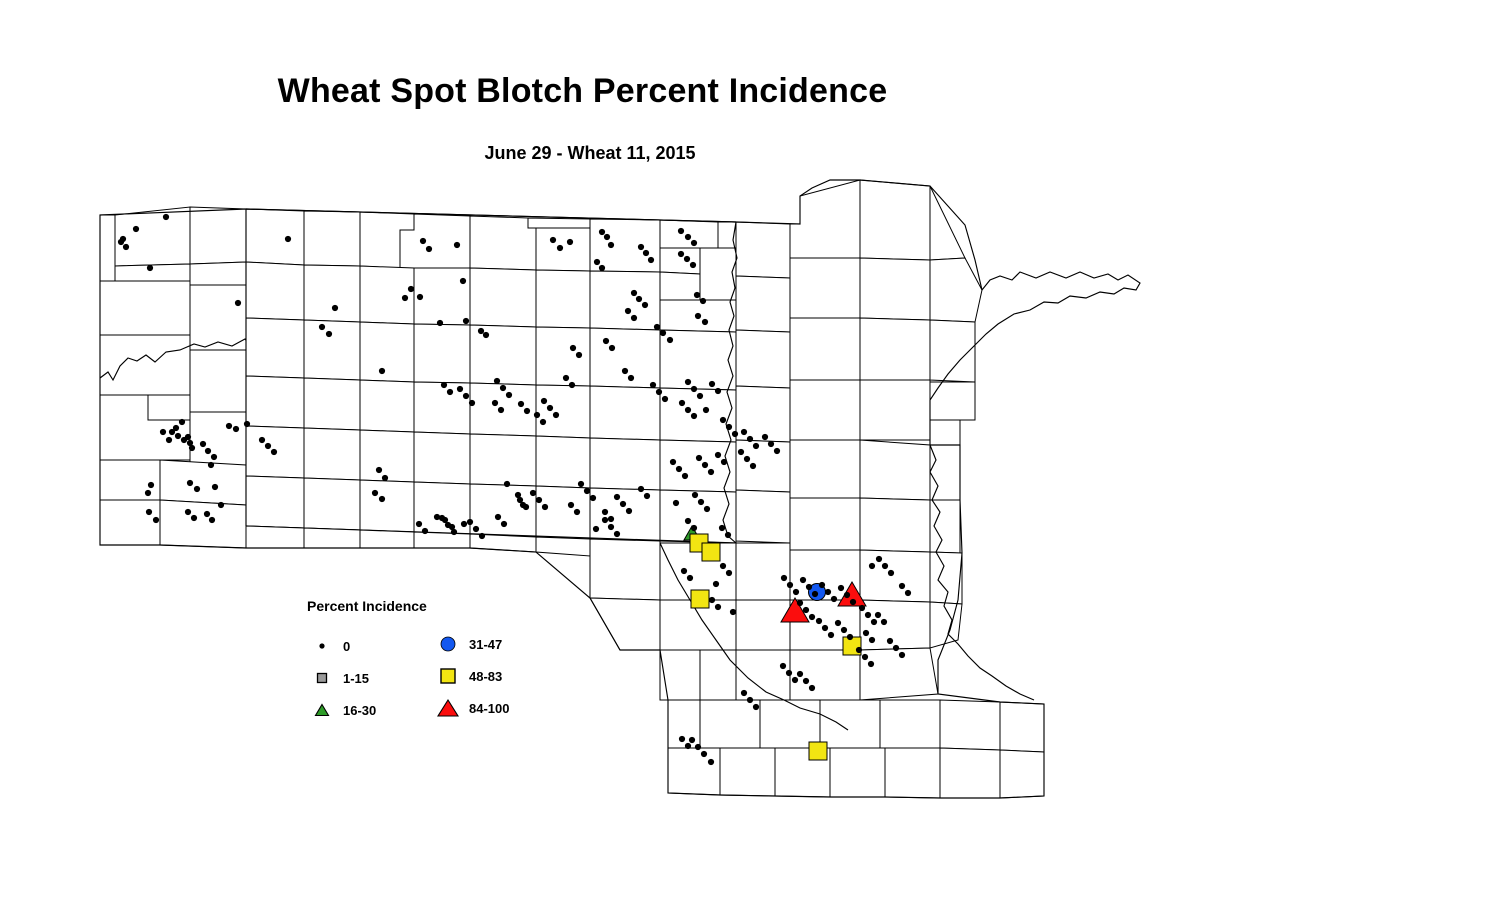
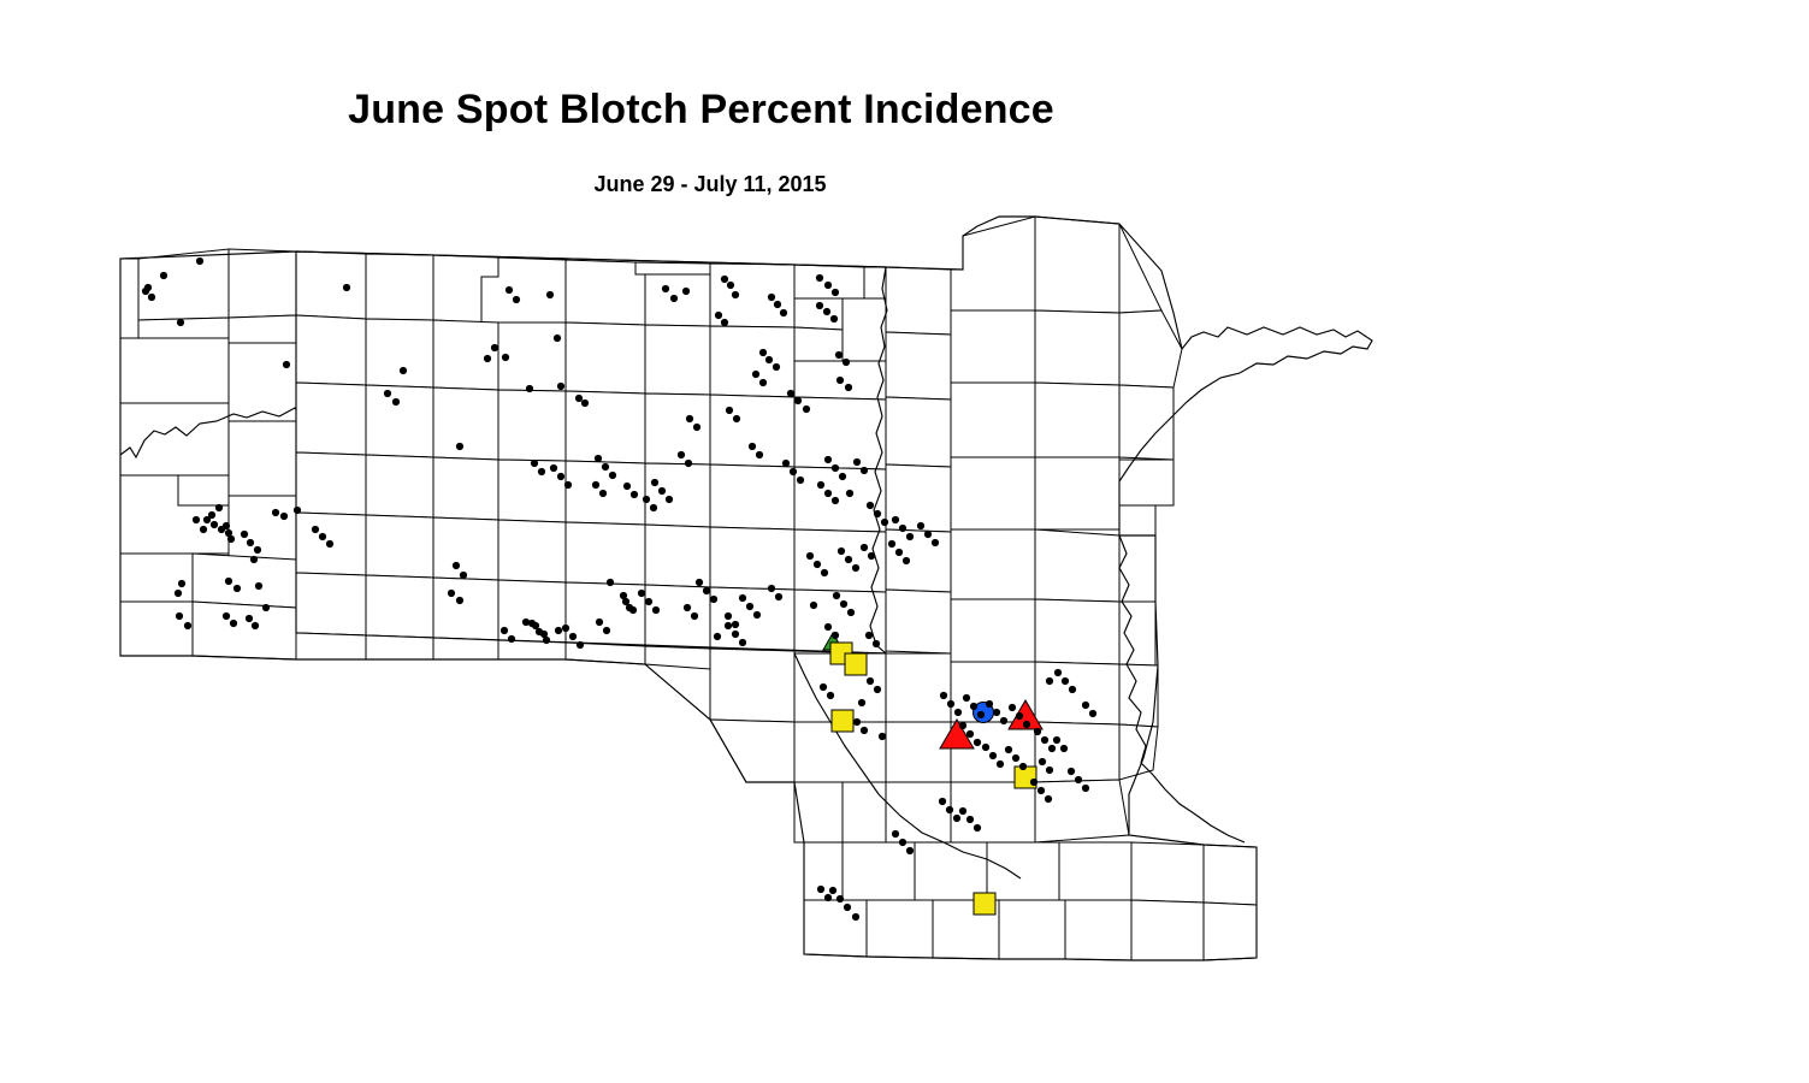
- Wheat Spot Blotch Percent Incidence
+ June Spot Blotch Percent Incidence
- June 29 - Wheat 11, 2015
+ June 29 - July 11, 2015
- Percent Incidence
- 0
- 1-15
- 16-30
- 31-47
- 48-83
- 84-100
